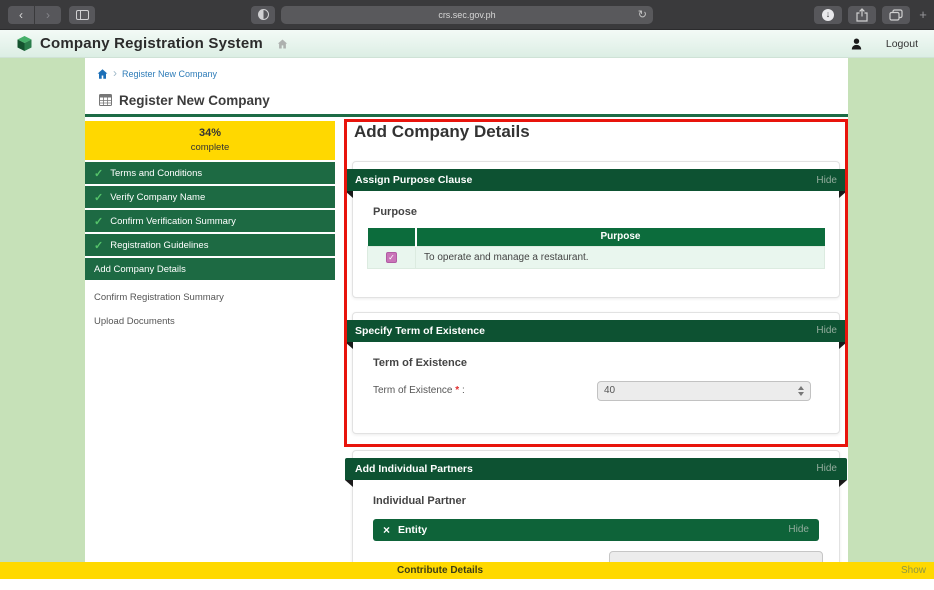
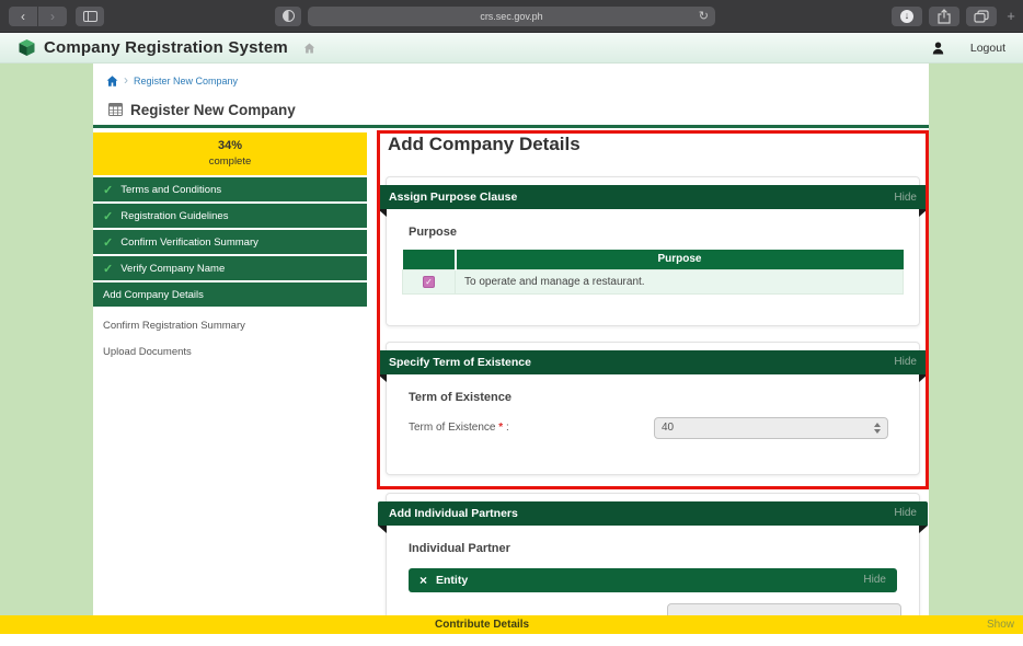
  ‹
  ›
  crs.sec.gov.ph
  ↻
  ↓
  +
  Company Registration System
  Logout
  ›
  Register New Company
  Register New Company
  34%
  complete
  ✓
  Terms and Conditions
  ✓
- Verify Company Name
+ Registration Guidelines
  ✓
  Confirm Verification Summary
  ✓
- Registration Guidelines
+ Verify Company Name
  Add Company Details
  Confirm Registration Summary
  Upload Documents
  Add Company Details
  Assign Purpose Clause
  Hide
  Purpose
  	Purpose
  ✓	To operate and manage a restaurant.
  Specify Term of Existence
  Hide
  Term of Existence
  Term of Existence * :
  40
  Add Individual Partners
  Hide
  Individual Partner
  ×
  Entity
  Hide
  Contribute Details
  Show
